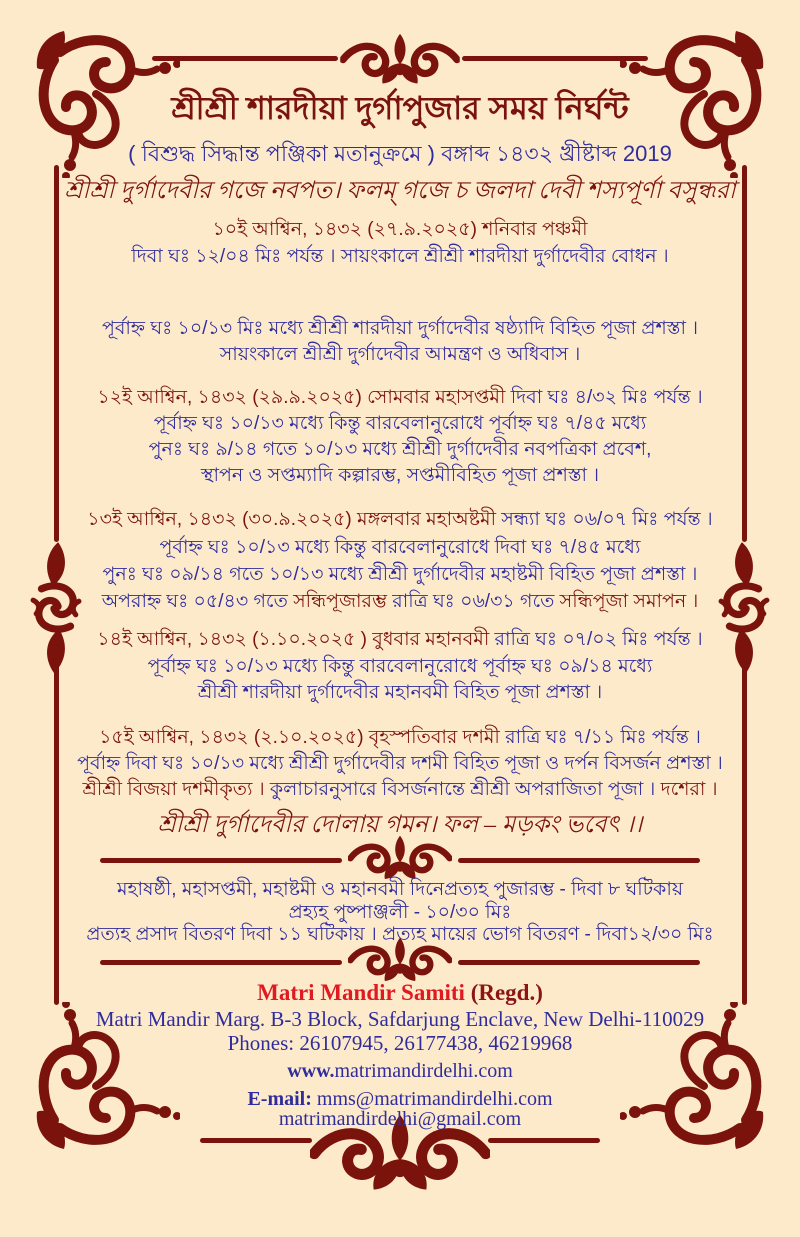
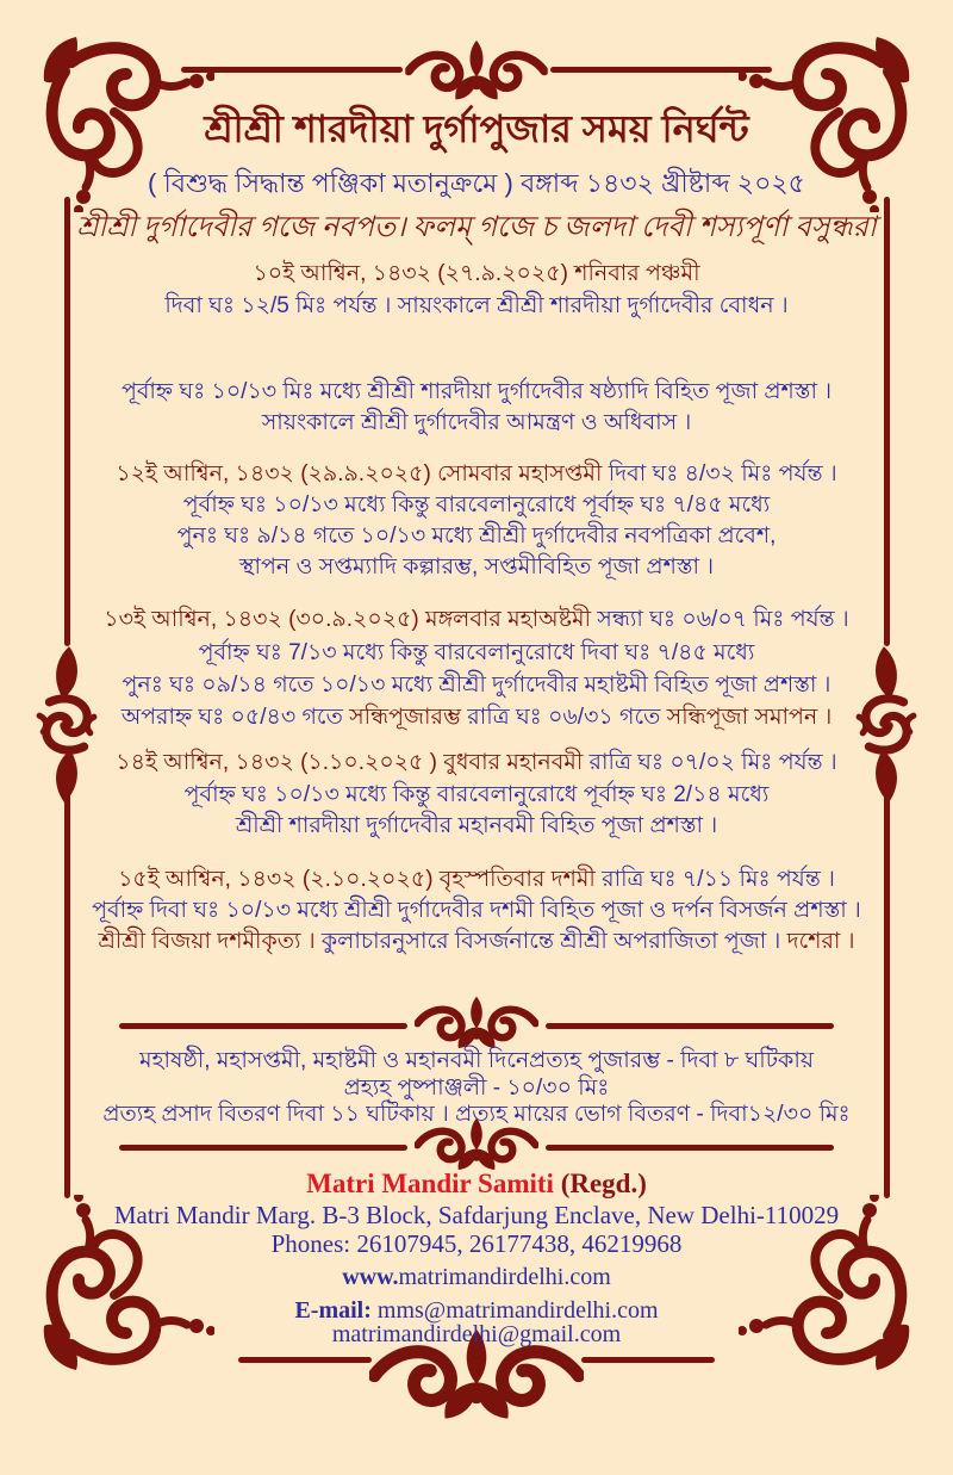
  শ্রীশ্রী শারদীয়া দুর্গাপুজার সময় নির্ঘন্ট
- ( বিশুদ্ধ সিদ্ধান্ত পঞ্জিকা মতানুক্রমে ) বঙ্গাব্দ ১৪৩২ খ্রীষ্টাব্দ 2019
+ ( বিশুদ্ধ সিদ্ধান্ত পঞ্জিকা মতানুক্রমে ) বঙ্গাব্দ ১৪৩২ খ্রীষ্টাব্দ ২০২৫
  শ্রীশ্রী দুর্গাদেবীর গজে নবপত। ফলম্ গজে চ জলদা দেবী শস্যপূর্ণা বসুন্ধরা
  ১০ই আশ্বিন, ১৪৩২ (২৭.৯.২০২৫) শনিবার পঞ্চমী
- দিবা ঘঃ ১২/০৪ মিঃ পর্যন্ত । সায়ংকালে শ্রীশ্রী শারদীয়া দুর্গাদেবীর বোধন ।
+ দিবা ঘঃ ১২/5 মিঃ পর্যন্ত । সায়ংকালে শ্রীশ্রী শারদীয়া দুর্গাদেবীর বোধন ।
  পূর্বাহ্ন ঘঃ ১০/১৩ মিঃ মধ্যে শ্রীশ্রী শারদীয়া দুর্গাদেবীর ষষ্ঠ্যাদি বিহিত পূজা প্রশস্তা ।
  সায়ংকালে শ্রীশ্রী দুর্গাদেবীর আমন্ত্রণ ও অধিবাস ।
  ১২ই আশ্বিন, ১৪৩২ (২৯.৯.২০২৫) সোমবার মহাসপ্তমী দিবা ঘঃ ৪/৩২ মিঃ পর্যন্ত ।
  পূর্বাহ্ন ঘঃ ১০/১৩ মধ্যে কিন্তু বারবেলানুরোধে পূর্বাহ্ন ঘঃ ৭/৪৫ মধ্যে
  পুনঃ ঘঃ ৯/১৪ গতে ১০/১৩ মধ্যে শ্রীশ্রী দুর্গাদেবীর নবপত্রিকা প্রবেশ,
  স্থাপন ও সপ্তম্যাদি কল্পারম্ভ, সপ্তমীবিহিত পূজা প্রশস্তা ।
  ১৩ই আশ্বিন, ১৪৩২ (৩০.৯.২০২৫) মঙ্গলবার মহাঅষ্টমী সন্ধ্যা ঘঃ ০৬/০৭ মিঃ পর্যন্ত ।
- পূর্বাহ্ন ঘঃ ১০/১৩ মধ্যে কিন্তু বারবেলানুরোধে দিবা ঘঃ ৭/৪৫ মধ্যে
+ পূর্বাহ্ন ঘঃ 7/১৩ মধ্যে কিন্তু বারবেলানুরোধে দিবা ঘঃ ৭/৪৫ মধ্যে
  পুনঃ ঘঃ ০৯/১৪ গতে ১০/১৩ মধ্যে শ্রীশ্রী দুর্গাদেবীর মহাষ্টমী বিহিত পূজা প্রশস্তা ।
  অপরাহ্ন ঘঃ ০৫/৪৩ গতে সন্ধিপূজারম্ভ রাত্রি ঘঃ ০৬/৩১ গতে সন্ধিপূজা সমাপন ।
  ১৪ই আশ্বিন, ১৪৩২ (১.১০.২০২৫ ) বুধবার মহানবমী রাত্রি ঘঃ ০৭/০২ মিঃ পর্যন্ত ।
- পূর্বাহ্ন ঘঃ ১০/১৩ মধ্যে কিন্তু বারবেলানুরোধে পূর্বাহ্ন ঘঃ ০৯/১৪ মধ্যে
+ পূর্বাহ্ন ঘঃ ১০/১৩ মধ্যে কিন্তু বারবেলানুরোধে পূর্বাহ্ন ঘঃ 2/১৪ মধ্যে
  শ্রীশ্রী শারদীয়া দুর্গাদেবীর মহানবমী বিহিত পূজা প্রশস্তা ।
  ১৫ই আশ্বিন, ১৪৩২ (২.১০.২০২৫) বৃহস্পতিবার দশমী রাত্রি ঘঃ ৭/১১ মিঃ পর্যন্ত ।
  পূর্বাহ্ন দিবা ঘঃ ১০/১৩ মধ্যে শ্রীশ্রী দুর্গাদেবীর দশমী বিহিত পূজা ও দর্পন বিসর্জন প্রশস্তা ।
  শ্রীশ্রী বিজয়া দশমীকৃত্য । কুলাচারনুসারে বিসর্জনান্তে শ্রীশ্রী অপরাজিতা পূজা । দশেরা ।
- শ্রীশ্রী দুর্গাদেবীর দোলায় গমন। ফল – মড়কং ভবেৎ ।।
  মহাষষ্ঠী, মহাসপ্তমী, মহাষ্টমী ও মহানবমী দিনেপ্রত্যহ পুজারম্ভ - দিবা ৮ ঘটিকায়
  প্রহ্যহ পুষ্পাঞ্জলী - ১০/৩০ মিঃ
  প্রত্যহ প্রসাদ বিতরণ দিবা ১১ ঘটিকায় । প্রত্যহ মায়ের ভোগ বিতরণ - দিবা১২/৩০ মিঃ
  Matri Mandir Samiti (Regd.)
  Matri Mandir Marg. B-3 Block, Safdarjung Enclave, New Delhi-110029
  Phones: 26107945, 26177438, 46219968
  www.matrimandirdelhi.com
  E-mail: mms@matrimandirdelhi.com
  matrimandirdelhi@gmail.com
